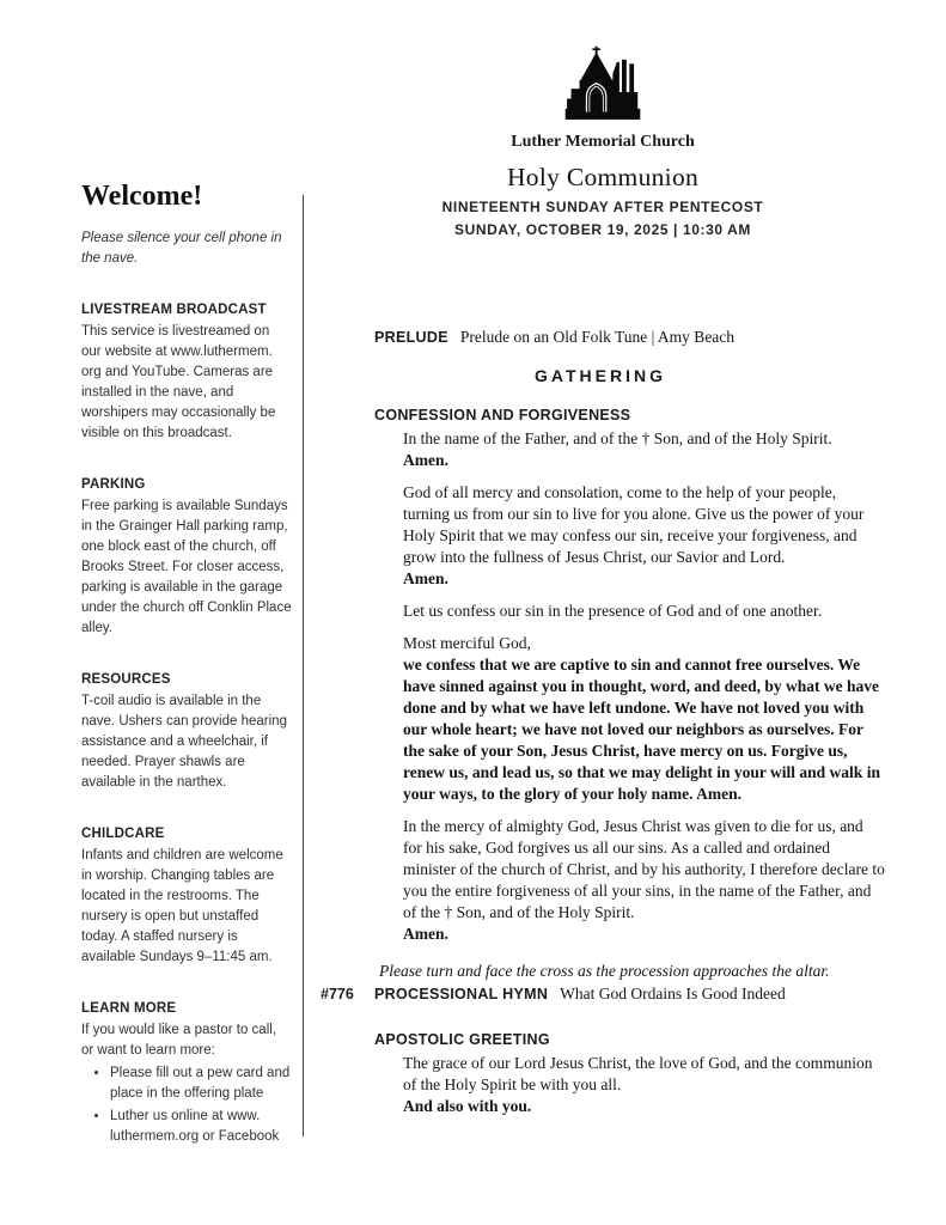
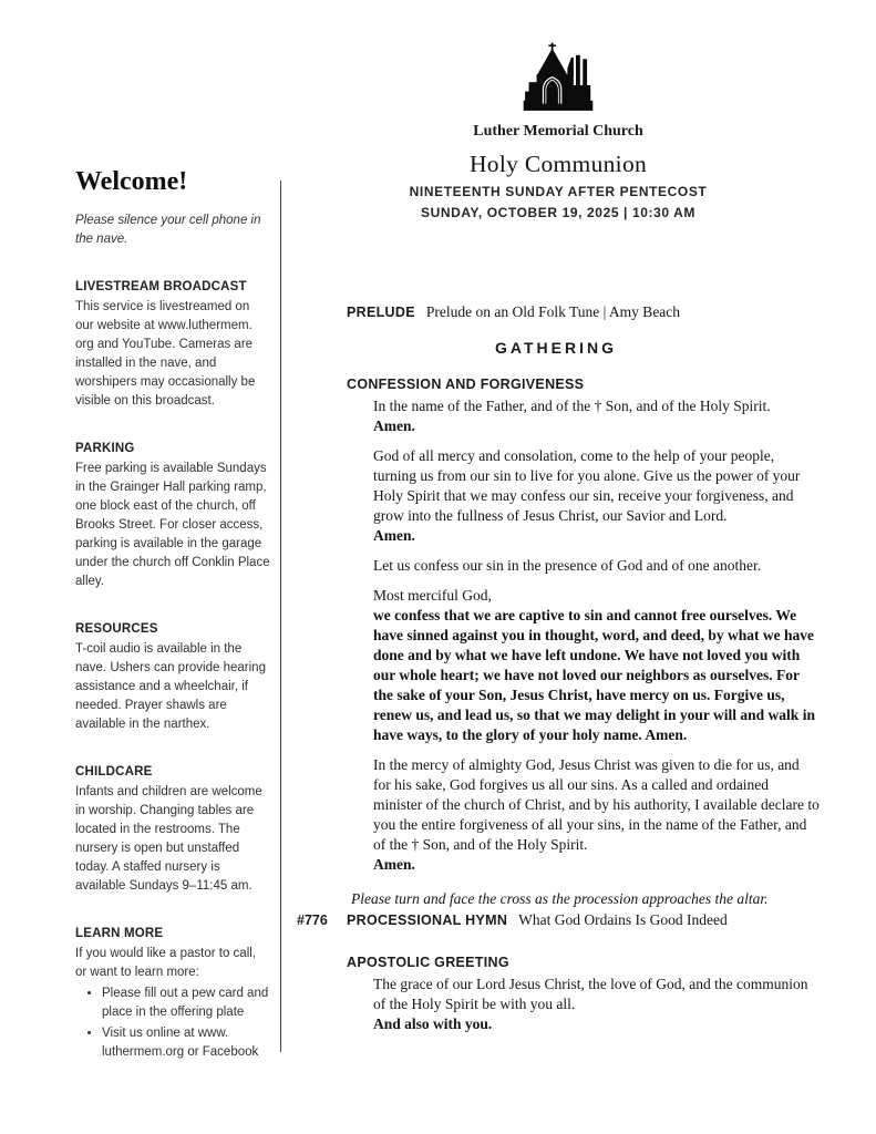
  Luther Memorial Church
  Holy Communion
  NINETEENTH SUNDAY AFTER PENTECOST
  SUNDAY, OCTOBER 19, 2025 | 10:30 AM
  Welcome!
  Please silence your cell phone in the nave.
  LIVESTREAM BROADCAST
  This service is livestreamed on our website at www.luthermem. org and YouTube. Cameras are installed in the nave, and worshipers may occasionally be visible on this broadcast.
  PARKING
  Free parking is available Sundays in the Grainger Hall parking ramp, one block east of the church, off Brooks Street. For closer access, parking is available in the garage under the church off Conklin Place alley.
  RESOURCES
  T-coil audio is available in the nave. Ushers can provide hearing assistance and a wheelchair, if needed. Prayer shawls are available in the narthex.
  CHILDCARE
  Infants and children are welcome in worship. Changing tables are located in the restrooms. The nursery is open but unstaffed today. A staffed nursery is available Sundays 9–11:45 am.
  LEARN MORE
  If you would like a pastor to call, or want to learn more:
  Please fill out a pew card and place in the offering plate
- Luther us online at www. luthermem.org or Facebook
+ Visit us online at www. luthermem.org or Facebook
  PRELUDE
  Prelude on an Old Folk Tune | Amy Beach
  GATHERING
  CONFESSION AND FORGIVENESS
  In the name of the Father, and of the † Son, and of the Holy Spirit.
  Amen.
  God of all mercy and consolation, come to the help of your people, turning us from our sin to live for you alone. Give us the power of your Holy Spirit that we may confess our sin, receive your forgiveness, and grow into the fullness of Jesus Christ, our Savior and Lord.
  Amen.
  Let us confess our sin in the presence of God and of one another.
  Most merciful God,
- we confess that we are captive to sin and cannot free ourselves. We have sinned against you in thought, word, and deed, by what we have done and by what we have left undone. We have not loved you with our whole heart; we have not loved our neighbors as ourselves. For the sake of your Son, Jesus Christ, have mercy on us. Forgive us, renew us, and lead us, so that we may delight in your will and walk in your ways, to the glory of your holy name. Amen.
+ we confess that we are captive to sin and cannot free ourselves. We have sinned against you in thought, word, and deed, by what we have done and by what we have left undone. We have not loved you with our whole heart; we have not loved our neighbors as ourselves. For the sake of your Son, Jesus Christ, have mercy on us. Forgive us, renew us, and lead us, so that we may delight in your will and walk in have ways, to the glory of your holy name. Amen.
- In the mercy of almighty God, Jesus Christ was given to die for us, and for his sake, God forgives us all our sins. As a called and ordained minister of the church of Christ, and by his authority, I therefore declare to you the entire forgiveness of all your sins, in the name of the Father, and of the † Son, and of the Holy Spirit.
+ In the mercy of almighty God, Jesus Christ was given to die for us, and for his sake, God forgives us all our sins. As a called and ordained minister of the church of Christ, and by his authority, I available declare to you the entire forgiveness of all your sins, in the name of the Father, and of the † Son, and of the Holy Spirit.
  Amen.
  Please turn and face the cross as the procession approaches the altar.
  #776
  PROCESSIONAL HYMN
  What God Ordains Is Good Indeed
  APOSTOLIC GREETING
  The grace of our Lord Jesus Christ, the love of God, and the communion of the Holy Spirit be with you all.
  And also with you.
